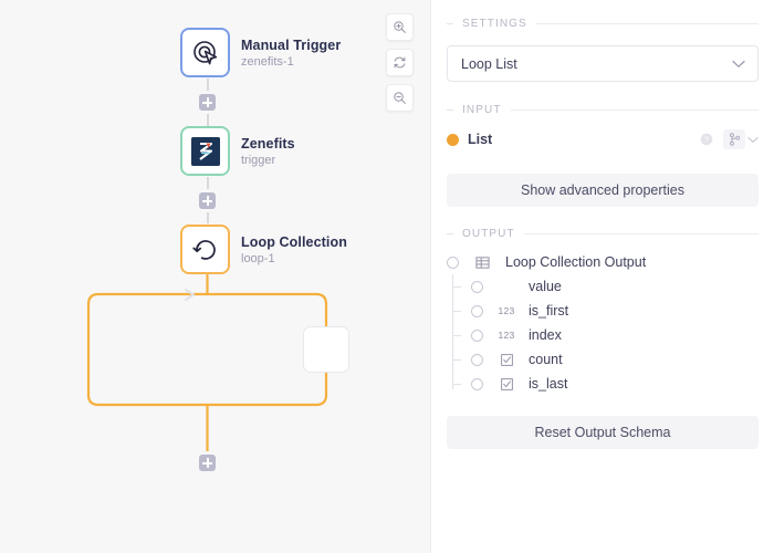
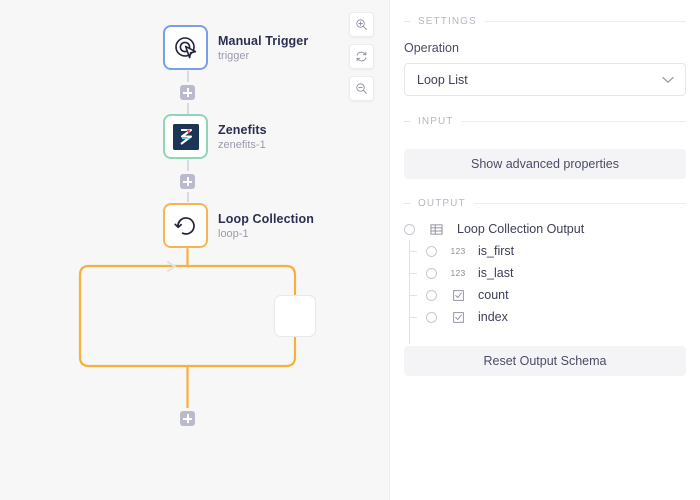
  Manual Trigger
- zenefits-1
+ trigger
  Zenefits
- trigger
+ zenefits-1
  Loop Collection
  loop-1
  SETTINGS
+ Operation
  Loop List
  INPUT
- List
  Show advanced properties
  OUTPUT
  Loop Collection Output
- value
  123
  is_first
  123
- index
+ is_last
  count
- is_last
+ index
  Reset Output Schema
